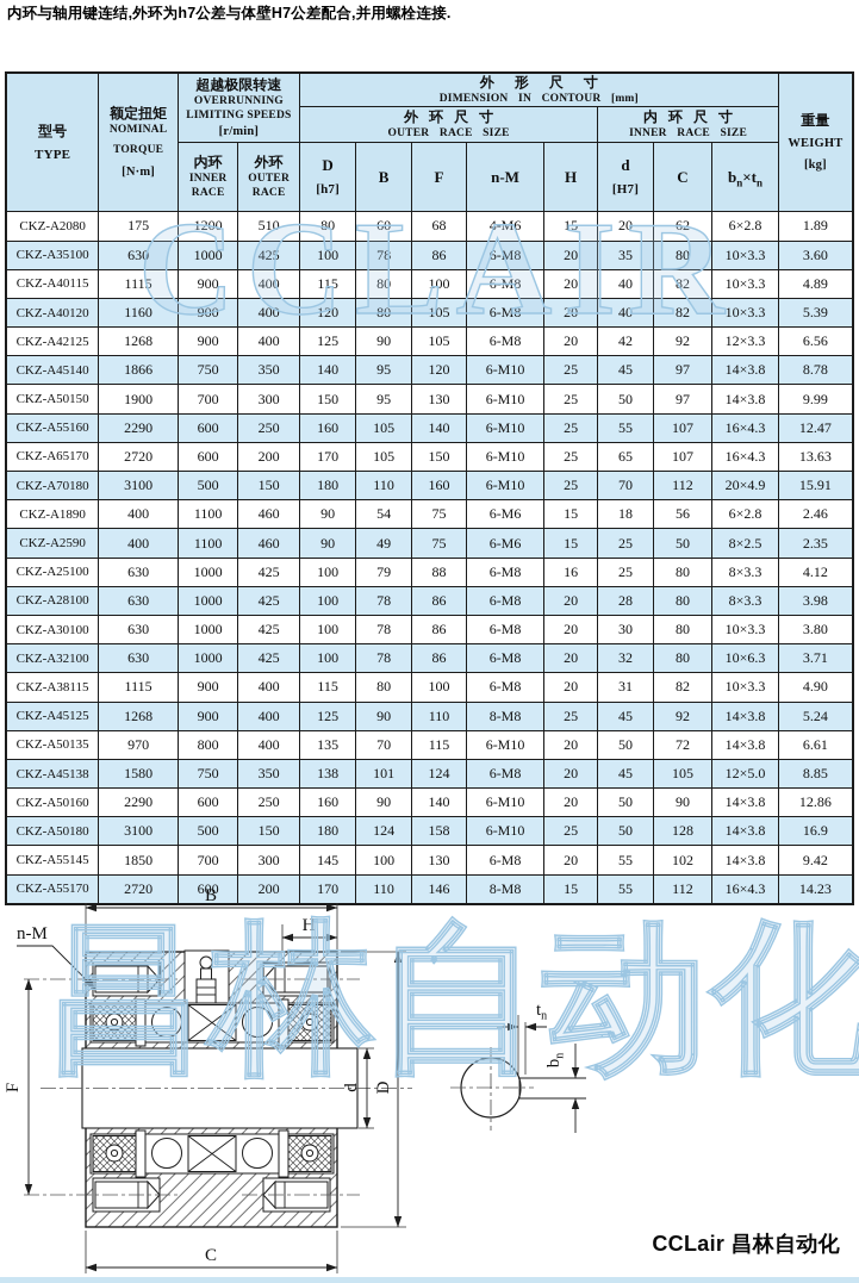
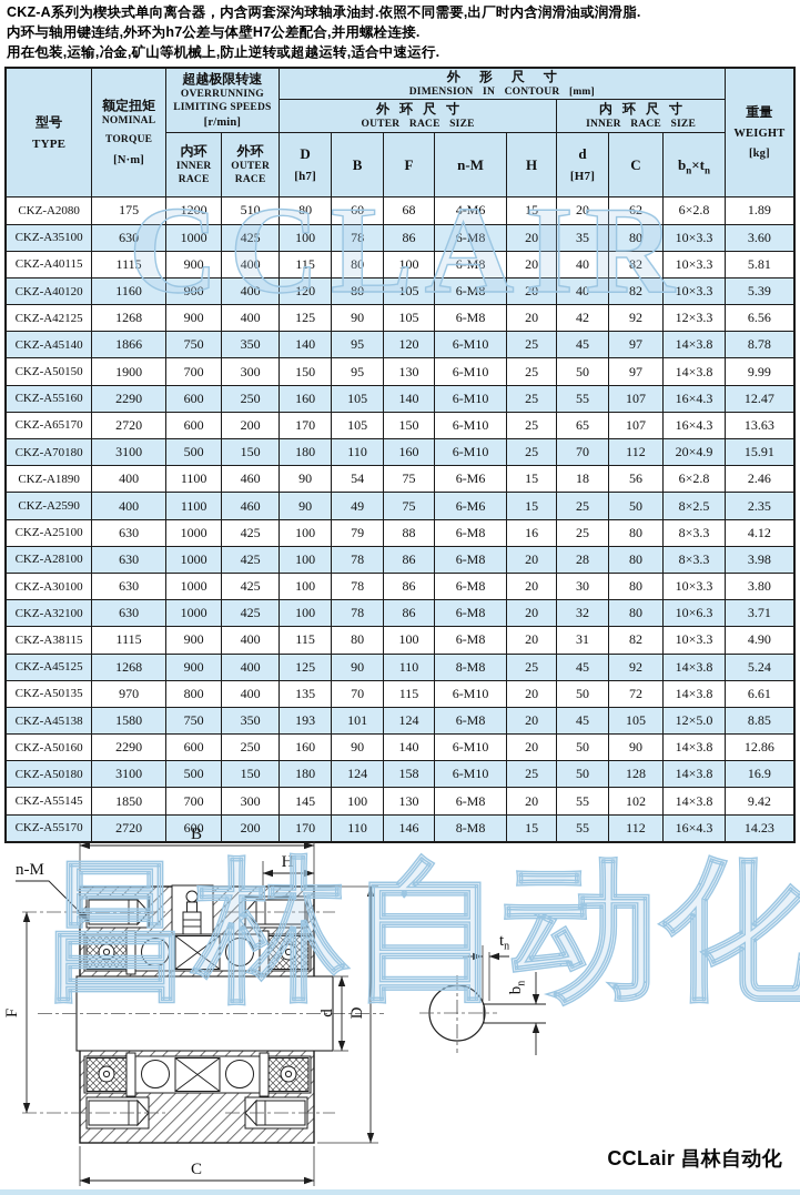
+ CKZ-A系列为楔块式单向离合器，内含两套深沟球轴承油封.依照不同需要,出厂时内含润滑油或润滑脂.
  内环与轴用键连结,外环为h7公差与体壁H7公差配合,并用螺栓连接.
+ 用在包装,运输,冶金,矿山等机械上,防止逆转或超越运转,适合中速运行.
  型号 TYPE	额定扭矩 NOMINAL TORQUE [N·m]	超越极限转速 OVERRUNNING LIMITING SPEEDS [r/min]	外 形 尺 寸 DIMENSION IN CONTOUR [mm]	重量 WEIGHT [kg]
  外 环 尺 寸 OUTER RACE SIZE	内 环 尺 寸 INNER RACE SIZE
  内环 INNER RACE	外环 OUTER RACE	D [h7]	B	F	n-M	H	d [H7]	C	bn×tn
  CKZ-A2080	175	1200	510	80	60	68	4-M6	15	20	62	6×2.8	1.89
  CKZ-A35100	630	1000	425	100	78	86	6-M8	20	35	80	10×3.3	3.60
- CKZ-A40115	1115	900	400	115	80	100	6-M8	20	40	82	10×3.3	4.89
+ CKZ-A40115	1115	900	400	115	80	100	6-M8	20	40	82	10×3.3	5.81
  CKZ-A40120	1160	900	400	120	80	105	6-M8	20	40	82	10×3.3	5.39
  CKZ-A42125	1268	900	400	125	90	105	6-M8	20	42	92	12×3.3	6.56
  CKZ-A45140	1866	750	350	140	95	120	6-M10	25	45	97	14×3.8	8.78
  CKZ-A50150	1900	700	300	150	95	130	6-M10	25	50	97	14×3.8	9.99
  CKZ-A55160	2290	600	250	160	105	140	6-M10	25	55	107	16×4.3	12.47
  CKZ-A65170	2720	600	200	170	105	150	6-M10	25	65	107	16×4.3	13.63
  CKZ-A70180	3100	500	150	180	110	160	6-M10	25	70	112	20×4.9	15.91
  CKZ-A1890	400	1100	460	90	54	75	6-M6	15	18	56	6×2.8	2.46
  CKZ-A2590	400	1100	460	90	49	75	6-M6	15	25	50	8×2.5	2.35
  CKZ-A25100	630	1000	425	100	79	88	6-M8	16	25	80	8×3.3	4.12
  CKZ-A28100	630	1000	425	100	78	86	6-M8	20	28	80	8×3.3	3.98
  CKZ-A30100	630	1000	425	100	78	86	6-M8	20	30	80	10×3.3	3.80
  CKZ-A32100	630	1000	425	100	78	86	6-M8	20	32	80	10×6.3	3.71
  CKZ-A38115	1115	900	400	115	80	100	6-M8	20	31	82	10×3.3	4.90
  CKZ-A45125	1268	900	400	125	90	110	8-M8	25	45	92	14×3.8	5.24
  CKZ-A50135	970	800	400	135	70	115	6-M10	20	50	72	14×3.8	6.61
- CKZ-A45138	1580	750	350	138	101	124	6-M8	20	45	105	12×5.0	8.85
+ CKZ-A45138	1580	750	350	193	101	124	6-M8	20	45	105	12×5.0	8.85
  CKZ-A50160	2290	600	250	160	90	140	6-M10	20	50	90	14×3.8	12.86
  CKZ-A50180	3100	500	150	180	124	158	6-M10	25	50	128	14×3.8	16.9
  CKZ-A55145	1850	700	300	145	100	130	6-M8	20	55	102	14×3.8	9.42
  CKZ-A55170	2720	600	200	170	110	146	8-M8	15	55	112	16×4.3	14.23
  CCLAIR
  昌林自动化
  B
  H
  n-M
  C
  tn
  CCLair 昌林自动化
